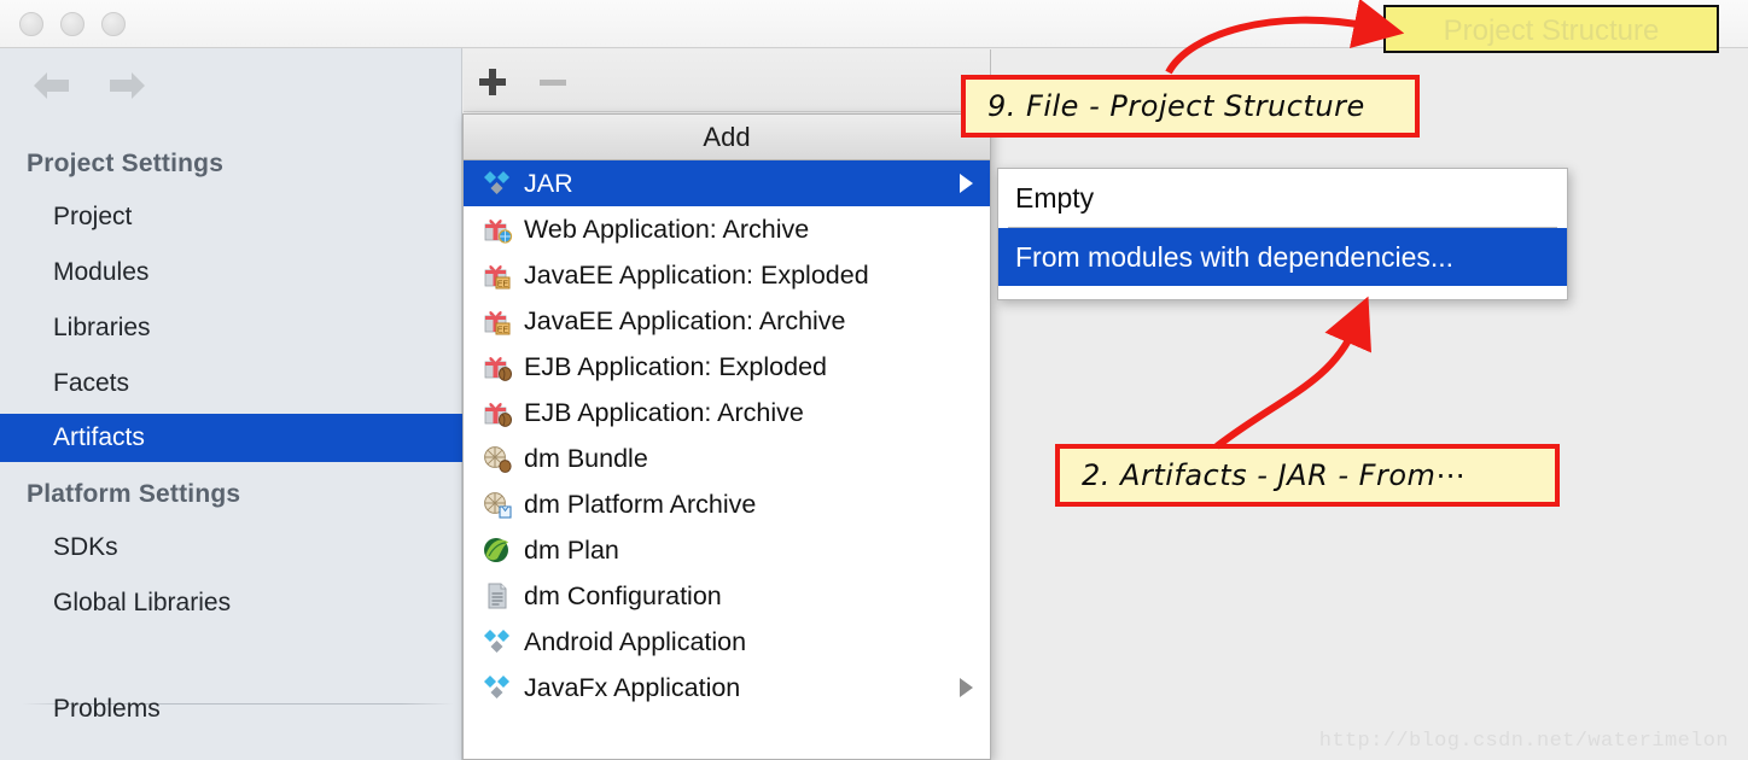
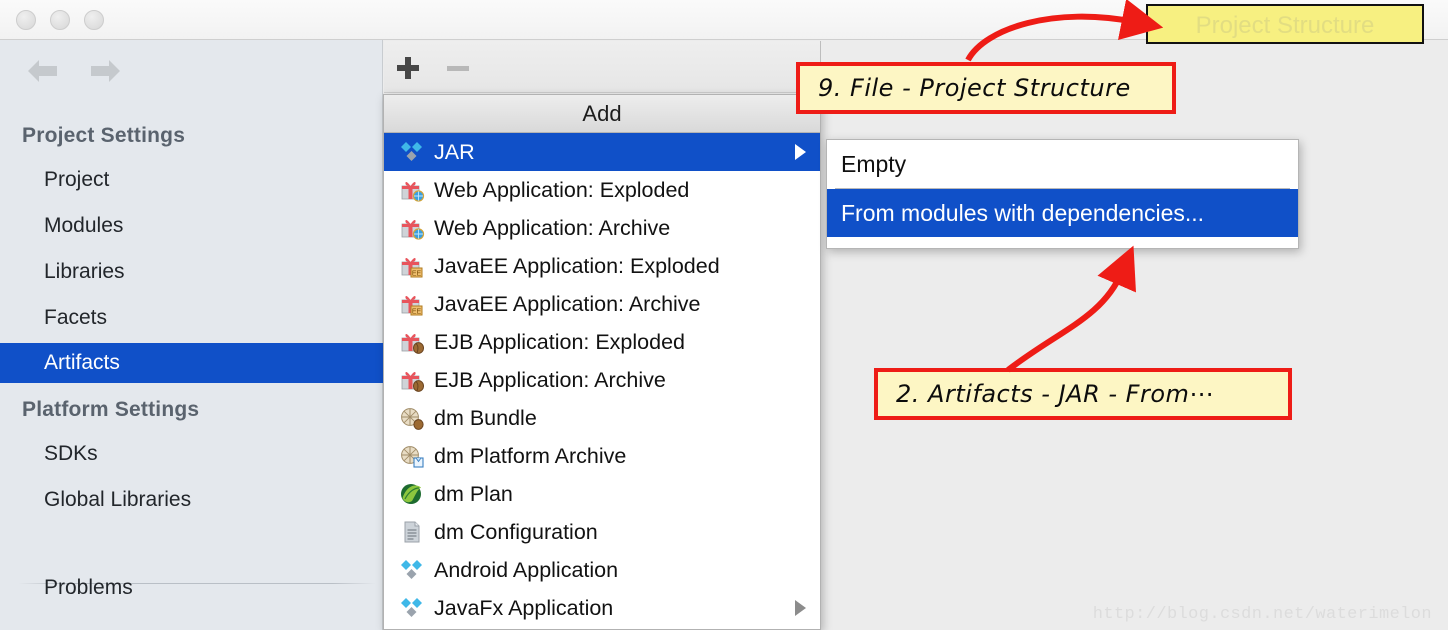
  Project Settings
  Project
  Modules
  Libraries
  Facets
  Artifacts
  Platform Settings
  SDKs
  Global Libraries
  Problems
  Add
  JAR
+ Web Application: Exploded
  Web Application: Archive
  JavaEE Application: Exploded
  JavaEE Application: Archive
  EJB Application: Exploded
  EJB Application: Archive
  dm Bundle
  dm Platform Archive
  dm Plan
  dm Configuration
  Android Application
  JavaFx Application
  Empty
  From modules with dependencies...
  9. File - Project Structure
  2. Artifacts - JAR - From⋯
